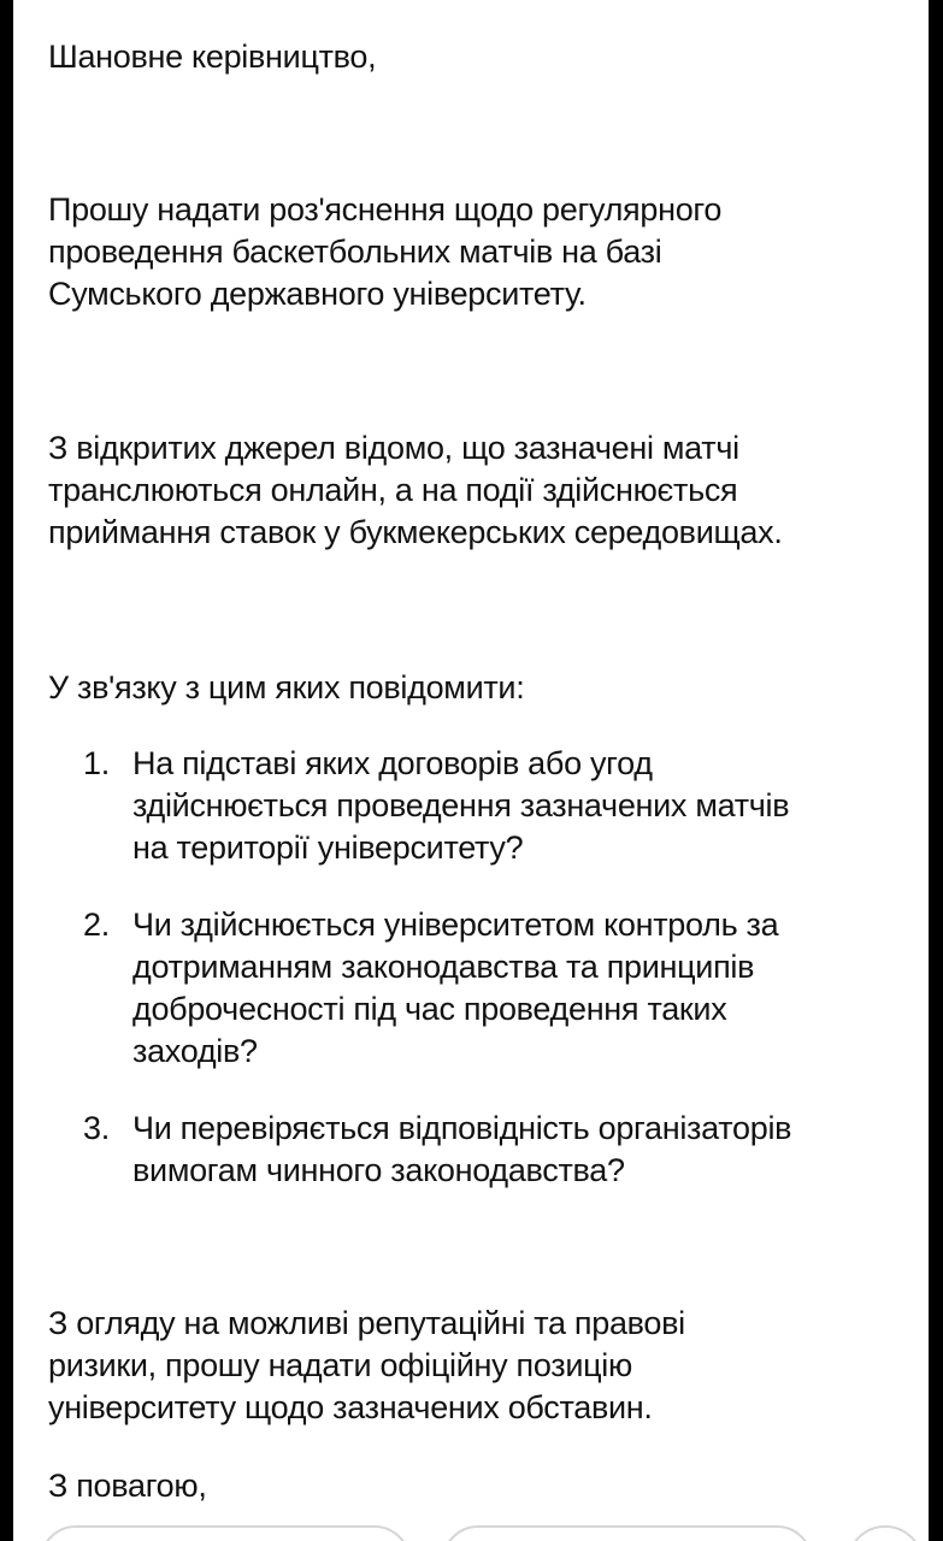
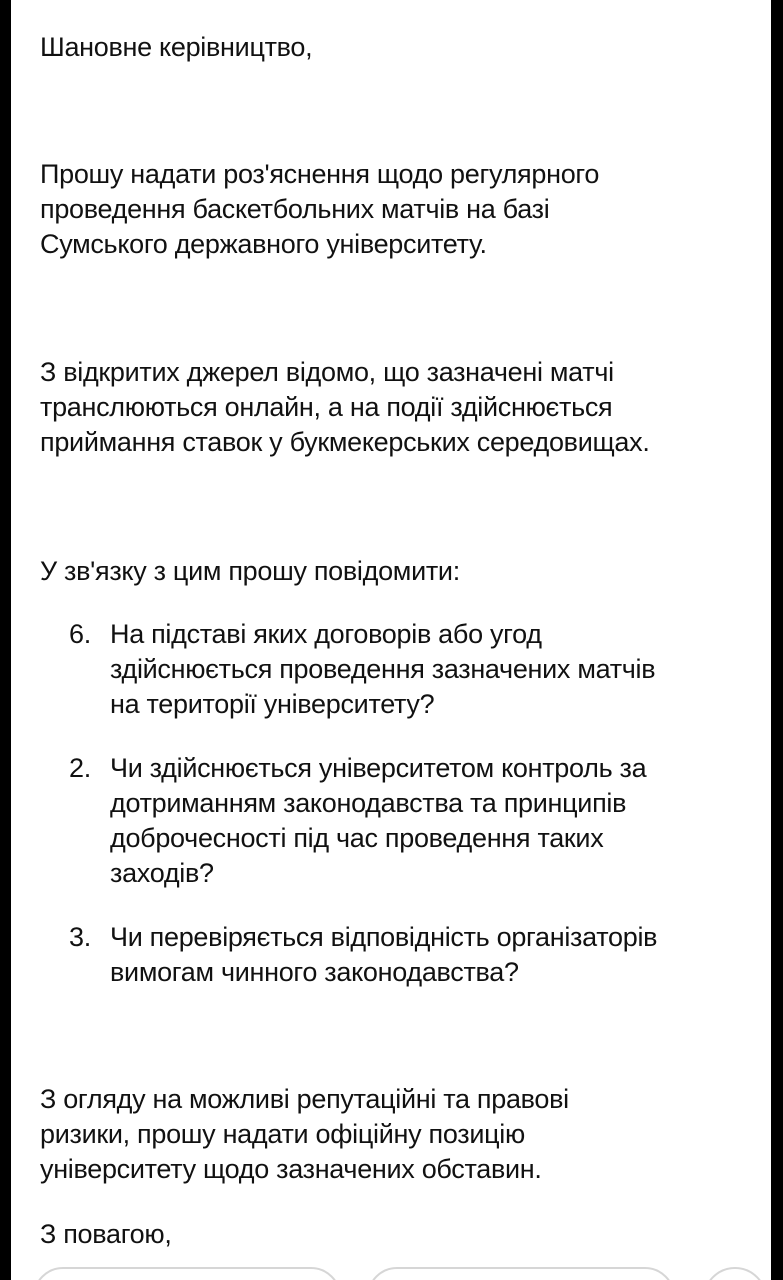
  Шановне керівництво,
  Прошу надати роз'яснення щодо регулярного
  проведення баскетбольних матчів на базі
  Сумського державного університету.
  З відкритих джерел відомо, що зазначені матчі
  транслюються онлайн, а на події здійснюється
  приймання ставок у букмекерських середовищах.
- У зв'язку з цим яких повідомити:
+ У зв'язку з цим прошу повідомити:
- 1.
+ 6.
  На підставі яких договорів або угод
  здійснюється проведення зазначених матчів
  на території університету?
  2.
  Чи здійснюється університетом контроль за
  дотриманням законодавства та принципів
  доброчесності під час проведення таких
  заходів?
  3.
  Чи перевіряється відповідність організаторів
  вимогам чинного законодавства?
  З огляду на можливі репутаційні та правові
  ризики, прошу надати офіційну позицію
  університету щодо зазначених обставин.
  З повагою,
